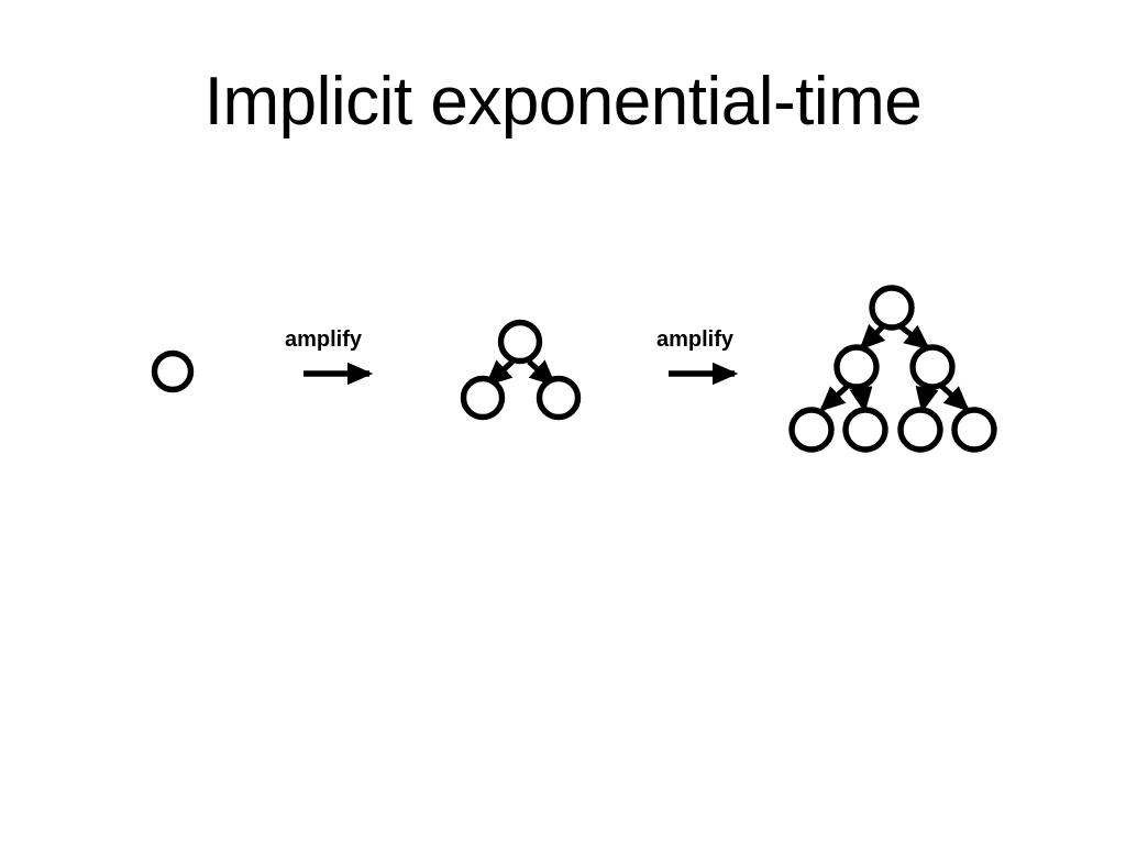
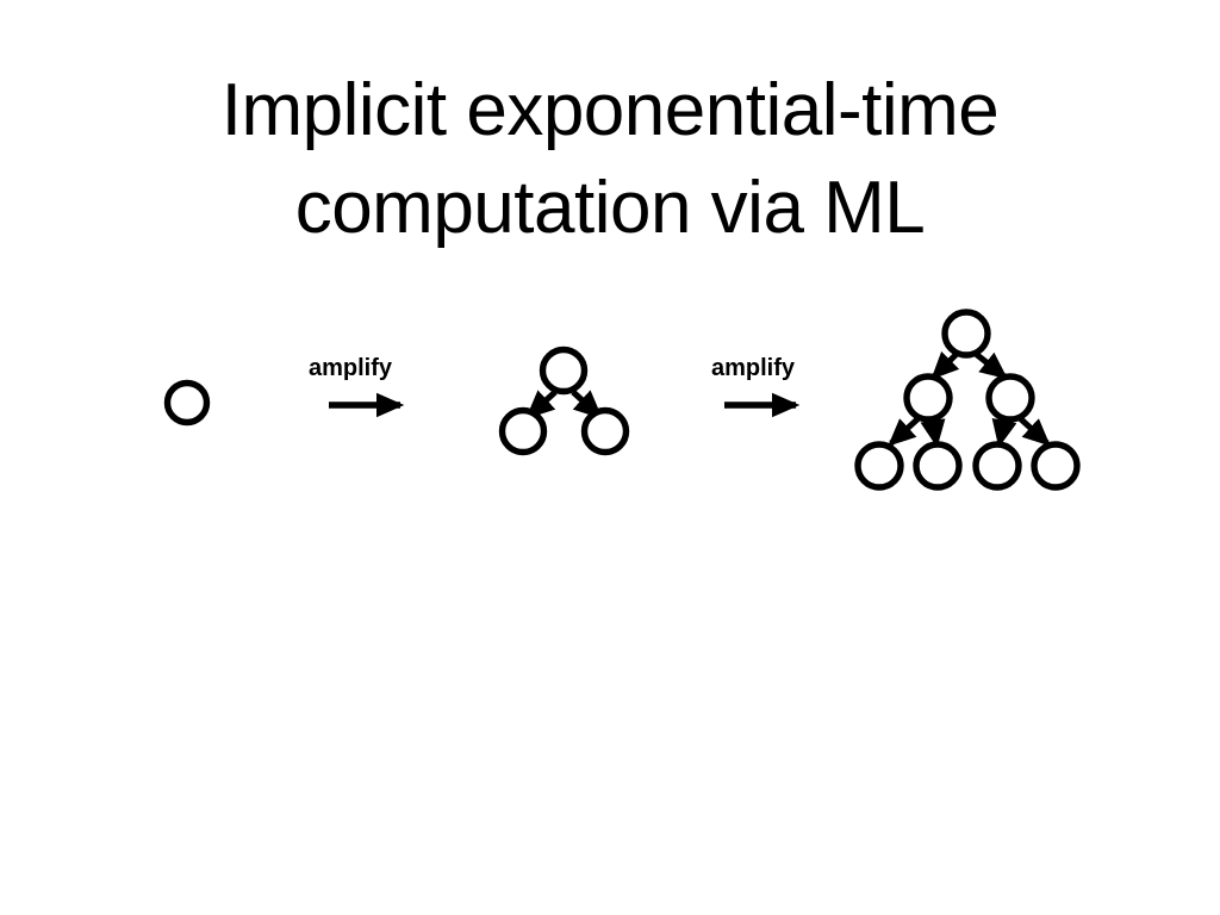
  Implicit exponential-time
+ computation via ML
  amplify
  amplify
